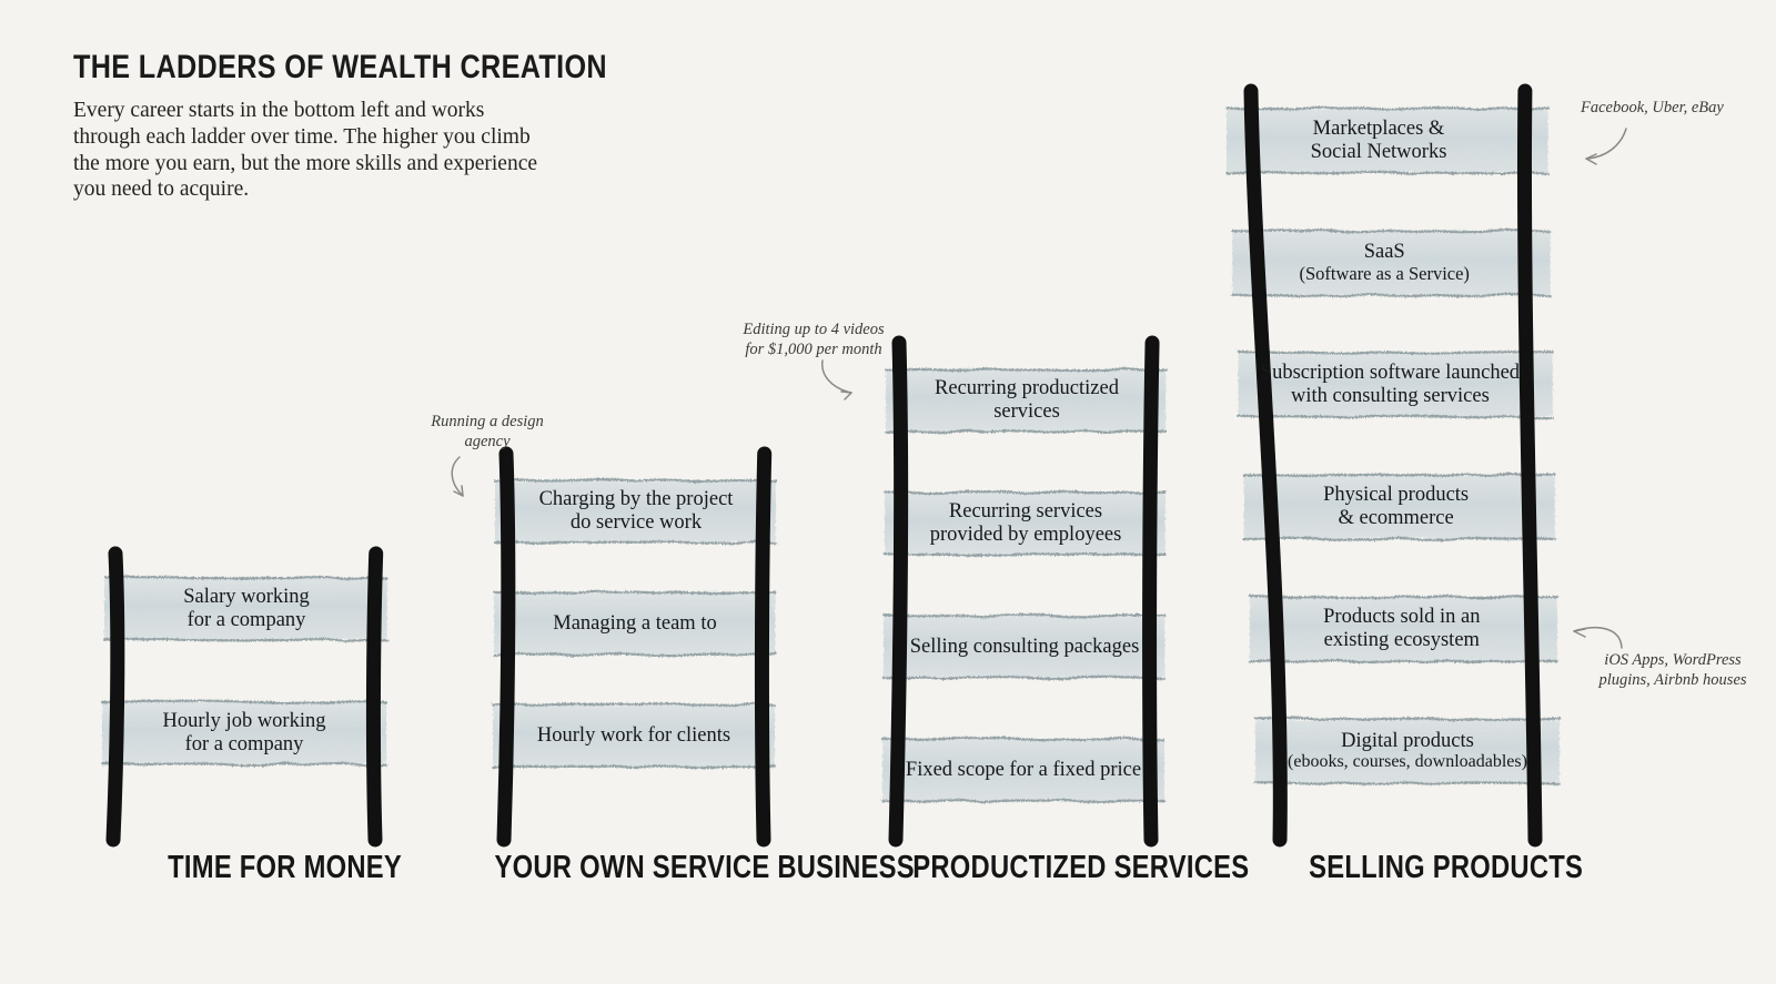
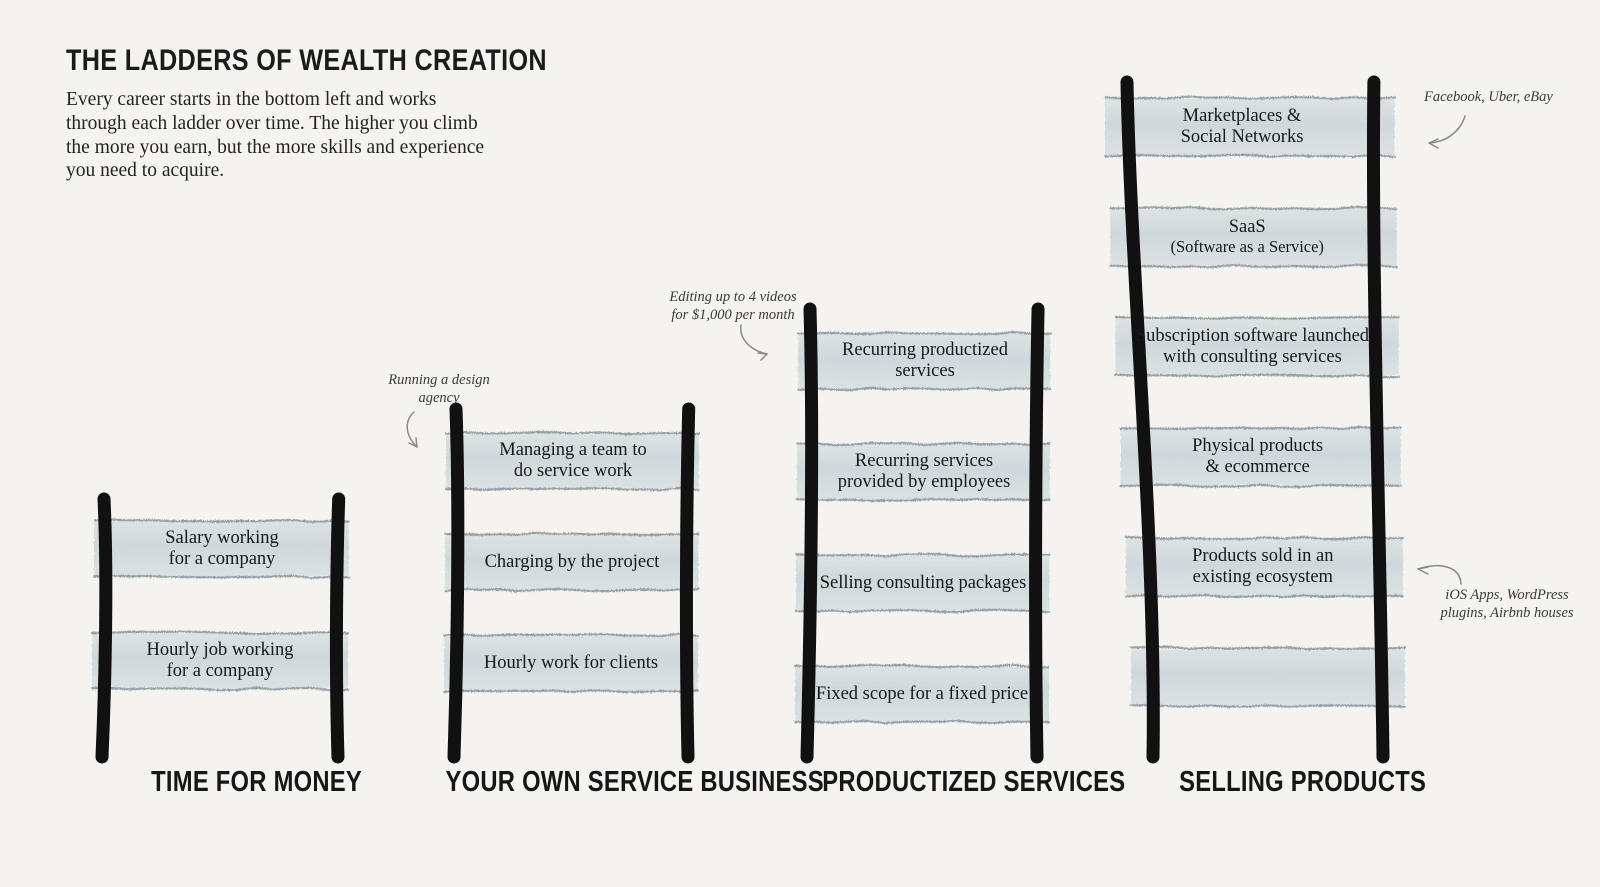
  THE LADDERS OF WEALTH CREATION
  Every career starts in the bottom left and works through each ladder over time. The higher you climb the more you earn, but the more skills and experience you need to acquire.
  Salary working
  for a company
  Hourly job working
  for a company
  TIME FOR MONEY
- Charging by the project
+ Managing a team to
  do service work
- Managing a team to
+ Charging by the project
  Hourly work for clients
  YOUR OWN SERVICE BUSINESS
  Recurring productized
  services
  Recurring services
  provided by employees
  Selling consulting packages
  Fixed scope for a fixed price
  PRODUCTIZED SERVICES
  Marketplaces &
  Social Networks
  SaaS
  (Software as a Service)
  Subscription software launched
  with consulting services
  Physical products
  & ecommerce
  Products sold in an
  existing ecosystem
- Digital products
- (ebooks, courses, downloadables)
  SELLING PRODUCTS
  Running a design
  agency
  Editing up to 4 videos
  for $1,000 per month
  Facebook, Uber, eBay
  iOS Apps, WordPress
  plugins, Airbnb houses
